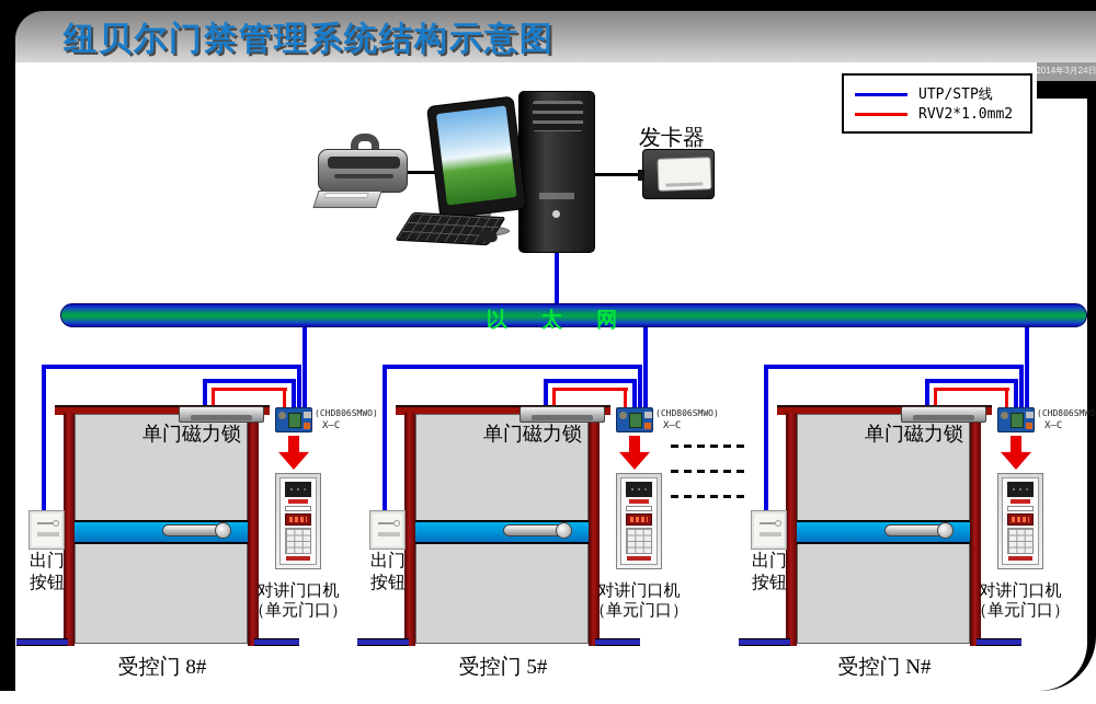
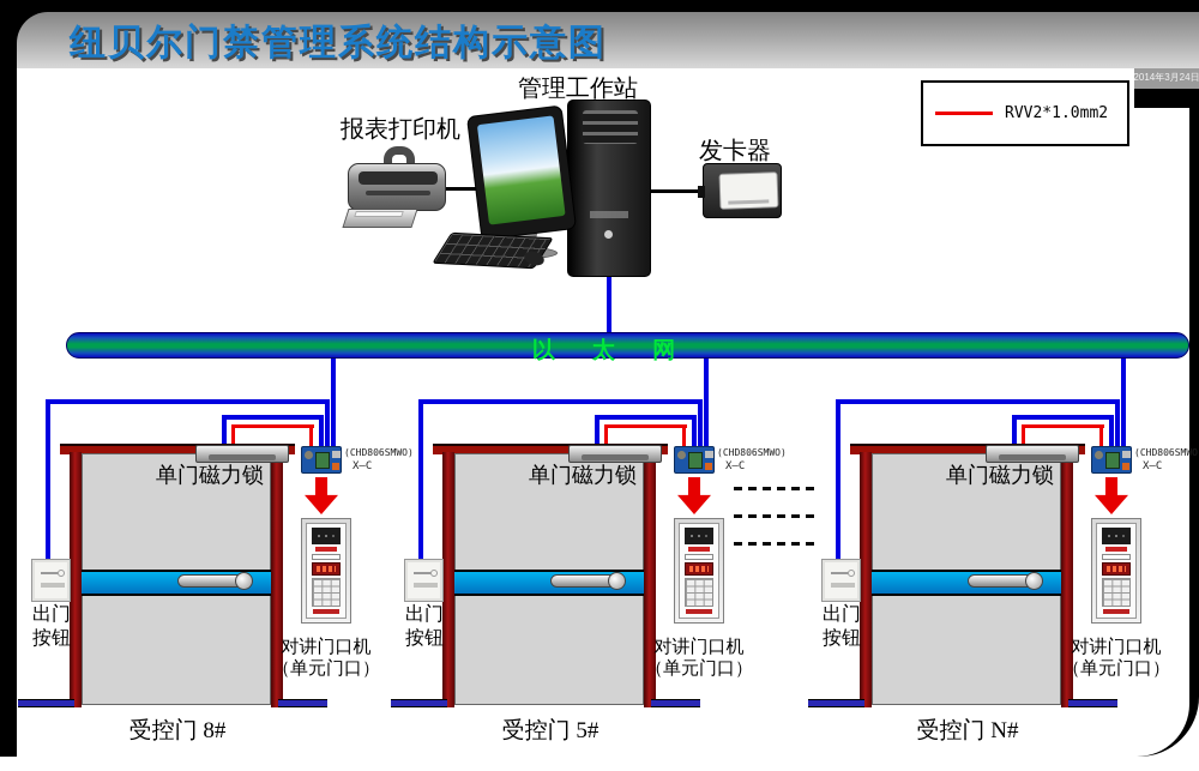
  纽贝尔门禁管理系统结构示意图
  2014年3月24日
- UTP/STP线
  RVV2*1.0mm2
+ 管理工作站
+ 报表打印机
  发卡器
  以 太 网
  单门磁力锁
  出门
  按钮
  (CHD806SMWO)
  X—C
  对讲门口机
  （单元门口）
  受控门 8#
  单门磁力锁
  出门
  按钮
  (CHD806SMWO)
  X—C
  对讲门口机
  （单元门口）
  受控门 5#
  单门磁力锁
  出门
  按钮
  (CHD806SMWO
  X—C
  对讲门口机
  （单元门口）
  受控门 N#
